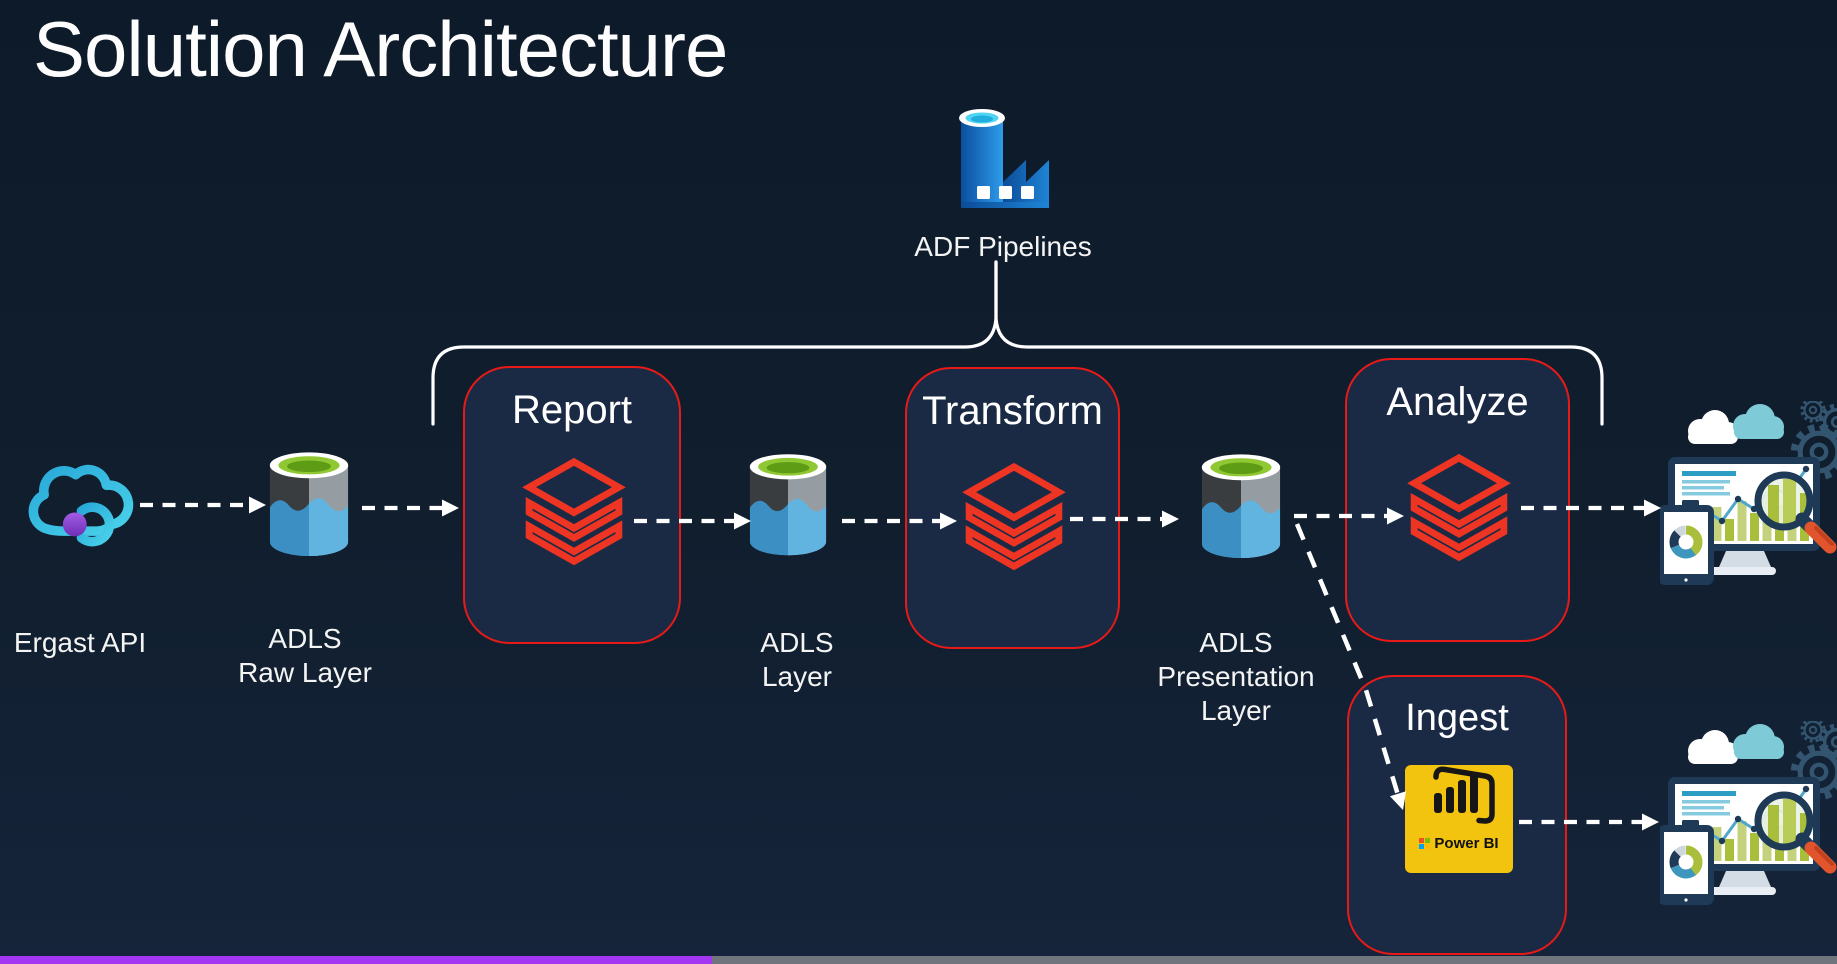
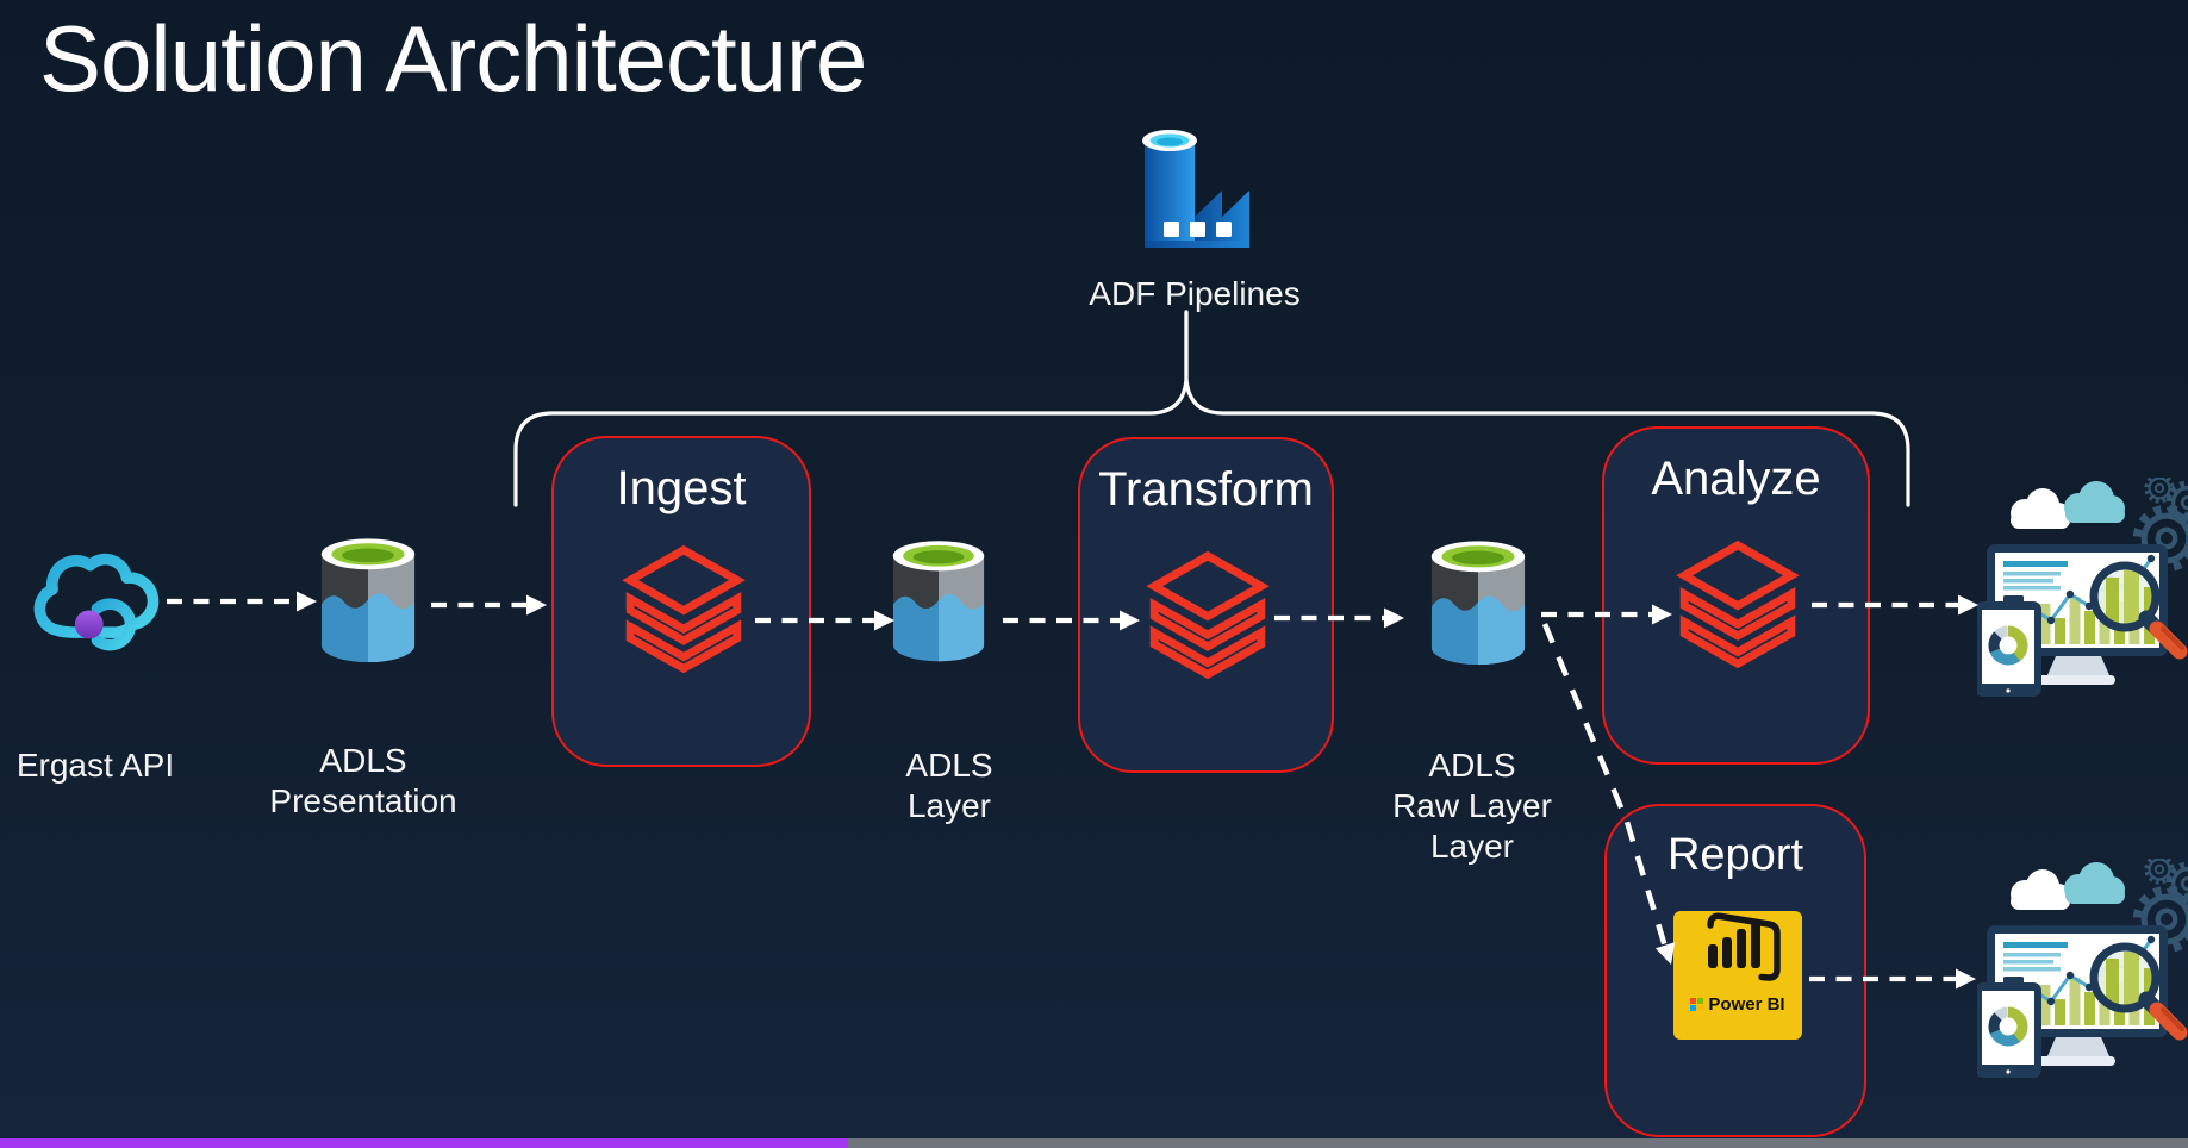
  Solution Architecture
  ADF Pipelines
  Ergast API
  ADLS
- Raw Layer
+ Presentation
  ADLS
  Layer
  ADLS
- Presentation
+ Raw Layer
  Layer
- Report
+ Ingest
  Transform
  Analyze
- Ingest
+ Report
  Power BI
